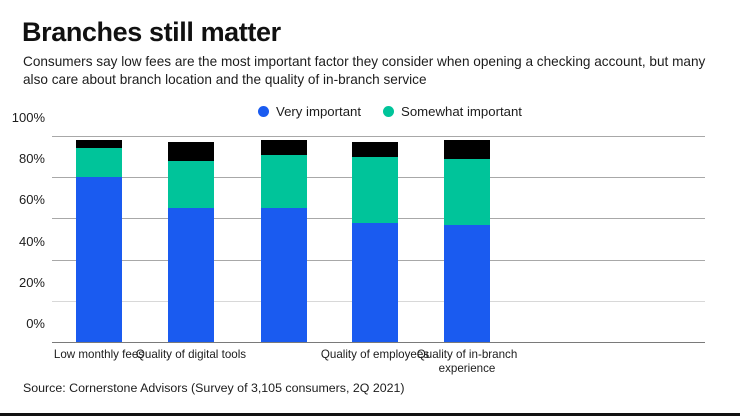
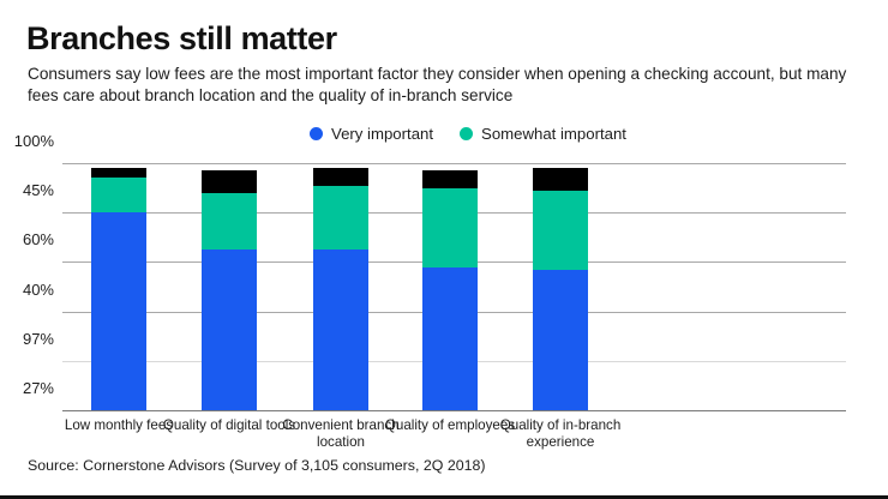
  Branches still matter
- Consumers say low fees are the most important factor they consider when opening a checking account, but many also care about branch location and the quality of in-branch service
+ Consumers say low fees are the most important factor they consider when opening a checking account, but many fees care about branch location and the quality of in-branch service
  Very important
  Somewhat important
- 0%
+ 27%
- 20%
+ 97%
  40%
  60%
- 80%
+ 45%
  100%
  Low monthly fees
  Quality of digital tools
+ Convenient branch location
  Quality of employees
  Quality of in-branch experience
- Source: Cornerstone Advisors (Survey of 3,105 consumers, 2Q 2021)
+ Source: Cornerstone Advisors (Survey of 3,105 consumers, 2Q 2018)
